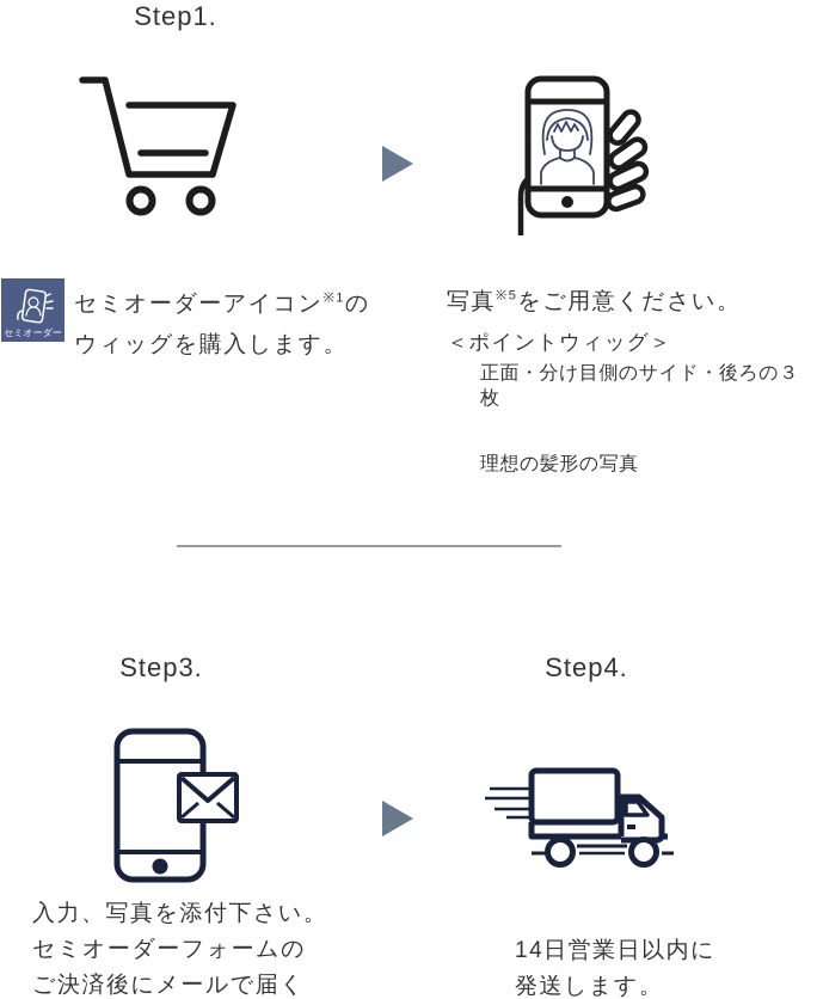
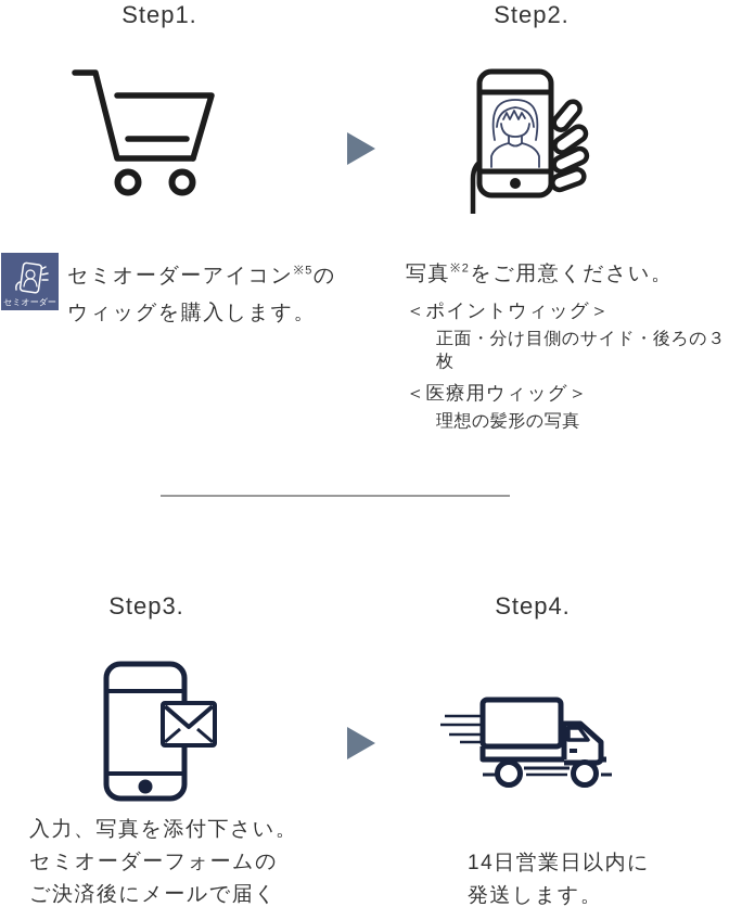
  Step1.
+ Step2.
- 写真※5をご用意ください。
+ 写真※2をご用意ください。
  ＜ポイントウィッグ＞
  正面・分け目側のサイド・後ろの３枚
+ ＜医療用ウィッグ＞
  理想の髪形の写真
  セミオーダー
- セミオーダーアイコン※1の
+ セミオーダーアイコン※5の
  ウィッグを購入します。
  Step3.
  入力、写真を添付下さい。
  セミオーダーフォームの
  ご決済後にメールで届く
  Step4.
  14日営業日以内に
  発送します。
